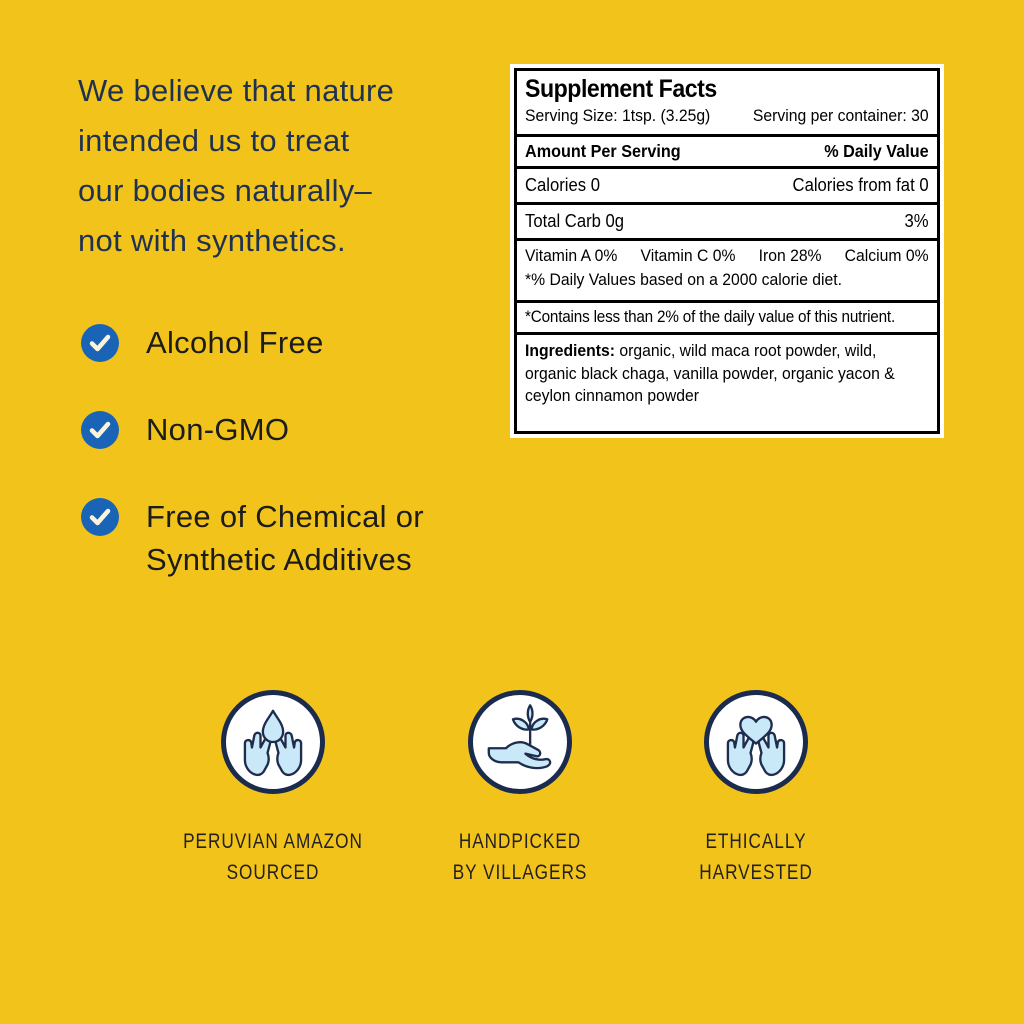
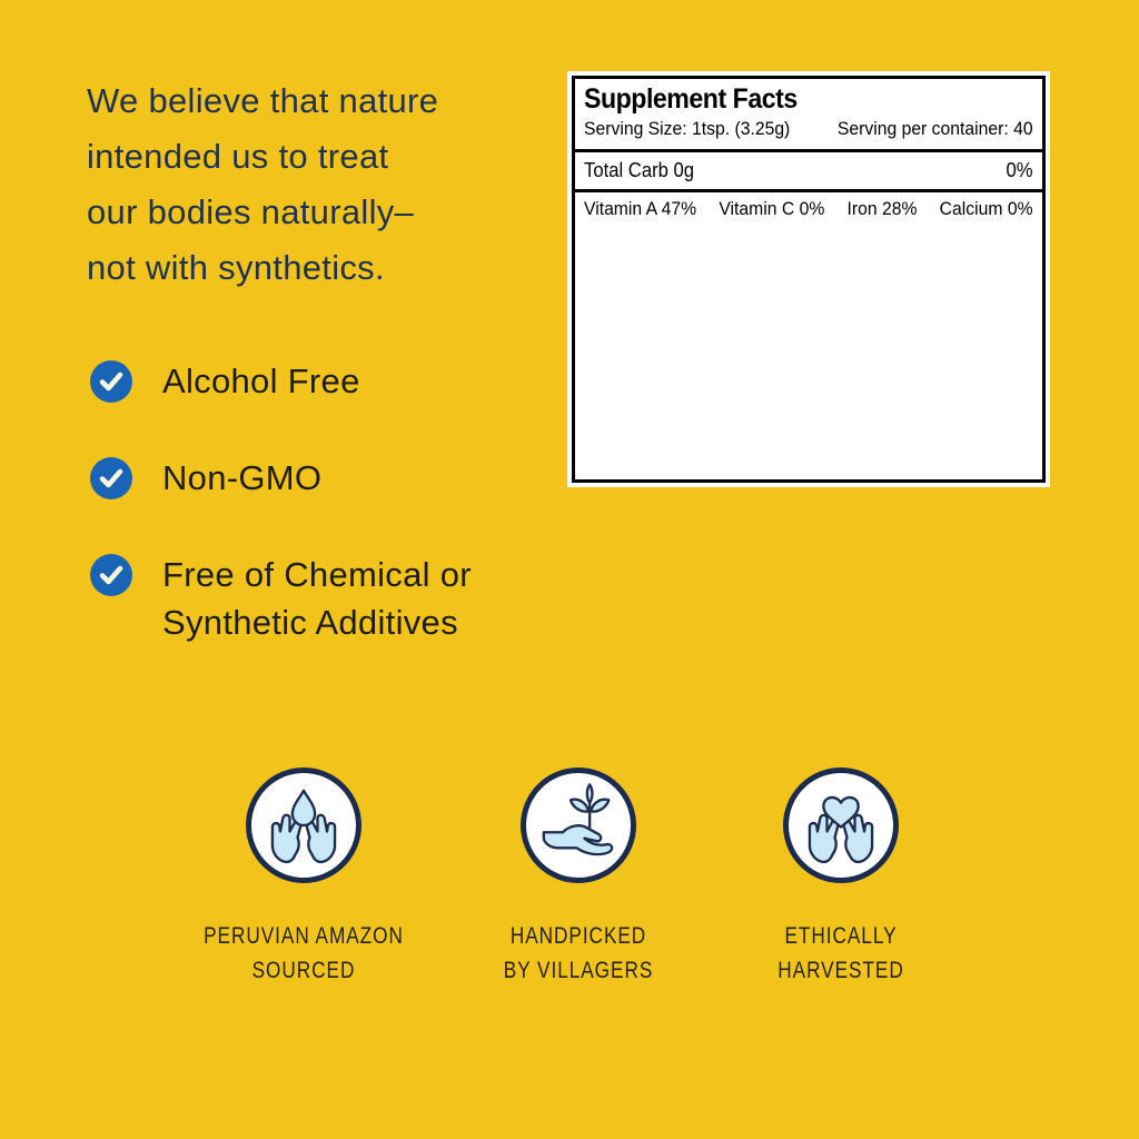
  We believe that nature
  intended us to treat
  our bodies naturally–
  not with synthetics.
  Alcohol Free
  Non-GMO
  Free of Chemical or
  Synthetic Additives
  Supplement Facts
  Serving Size: 1tsp. (3.25g)
- Serving per container: 30
+ Serving per container: 40
- Amount Per Serving
- % Daily Value
- Calories 0
- Calories from fat 0
  Total Carb 0g
- 3%
+ 0%
- Vitamin A 0%
+ Vitamin A 47%
  Vitamin C 0%
  Iron 28%
  Calcium 0%
- *% Daily Values based on a 2000 calorie diet.
- *Contains less than 2% of the daily value of this nutrient.
- Ingredients: organic, wild maca root powder, wild, organic black chaga, vanilla powder, organic yacon & ceylon cinnamon powder
  PERUVIAN AMAZON
  SOURCED
  HANDPICKED
  BY VILLAGERS
  ETHICALLY
  HARVESTED
